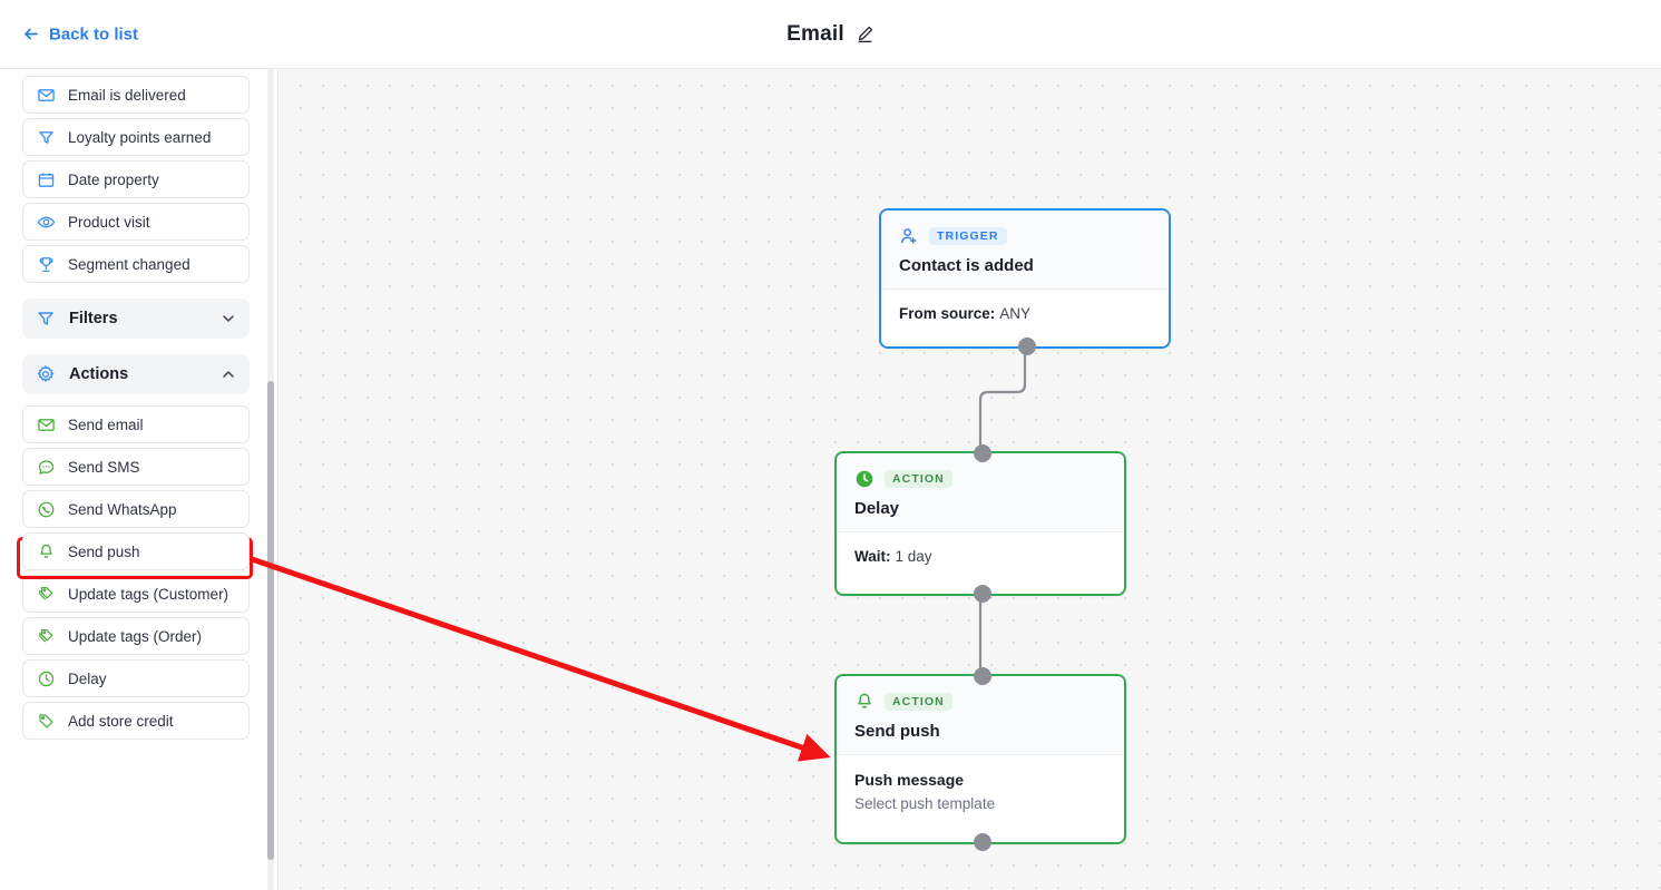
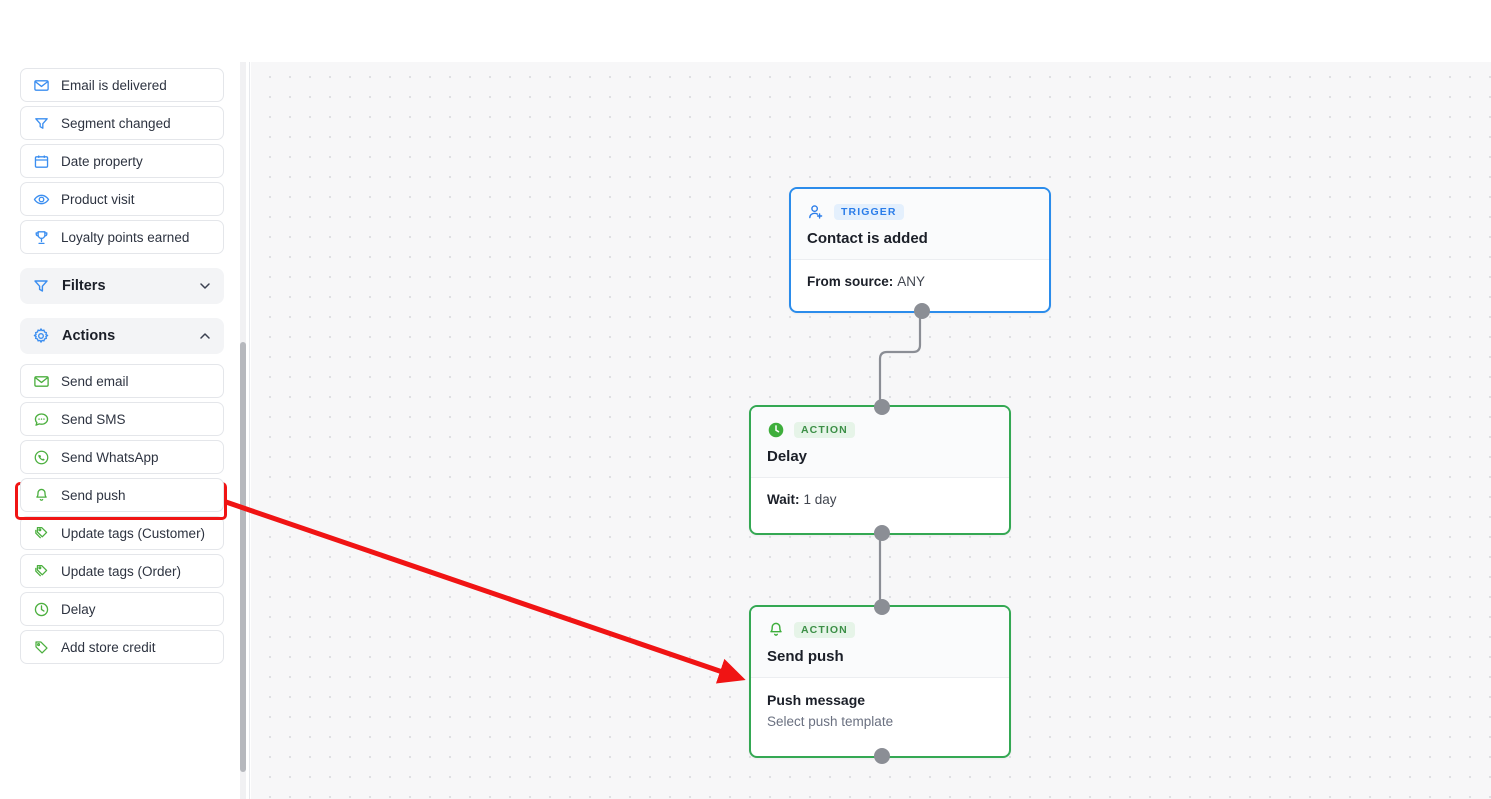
- Back to list
- Email
  Email is delivered
- Loyalty points earned
+ Segment changed
  Date property
  Product visit
- Segment changed
+ Loyalty points earned
  Filters
  Actions
  Send email
  Send SMS
  Send WhatsApp
  Send push
  Update tags (Customer)
  Update tags (Order)
  Delay
  Add store credit
  TRIGGER
  Contact is added
  From source: ANY
  ACTION
  Delay
  Wait: 1 day
  ACTION
  Send push
  Push message
  Select push template
